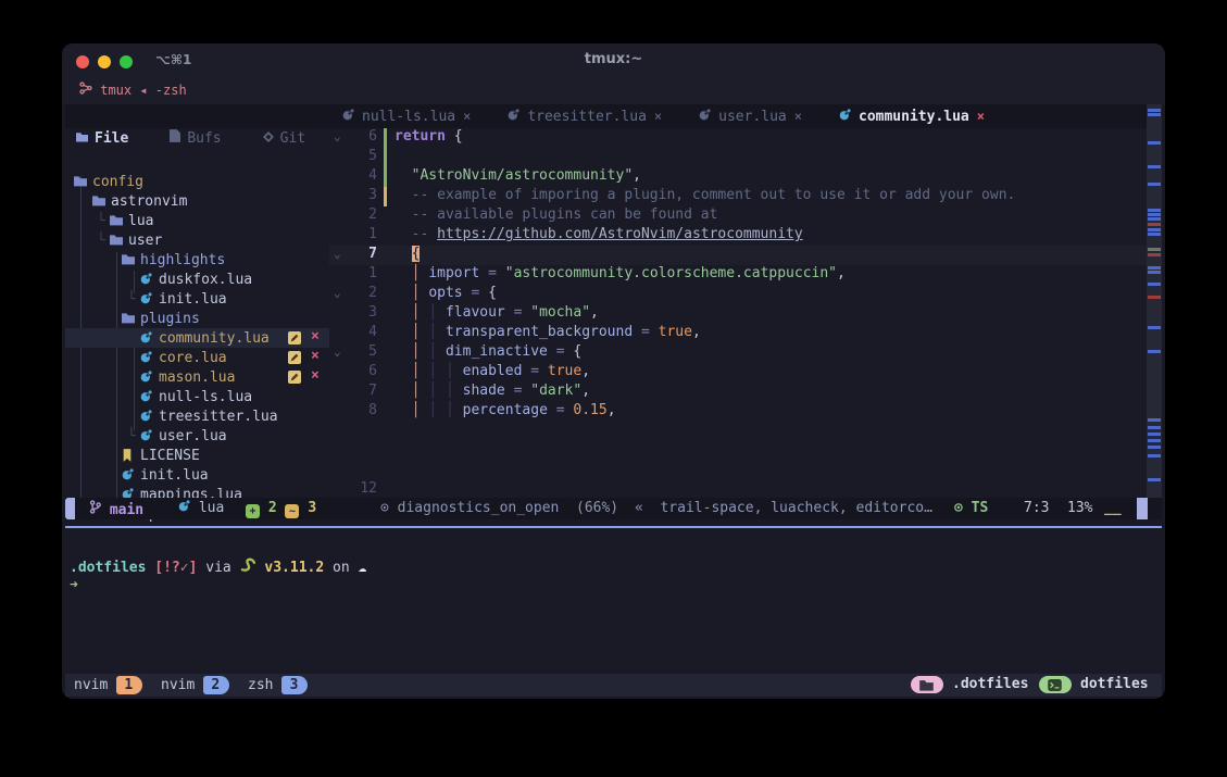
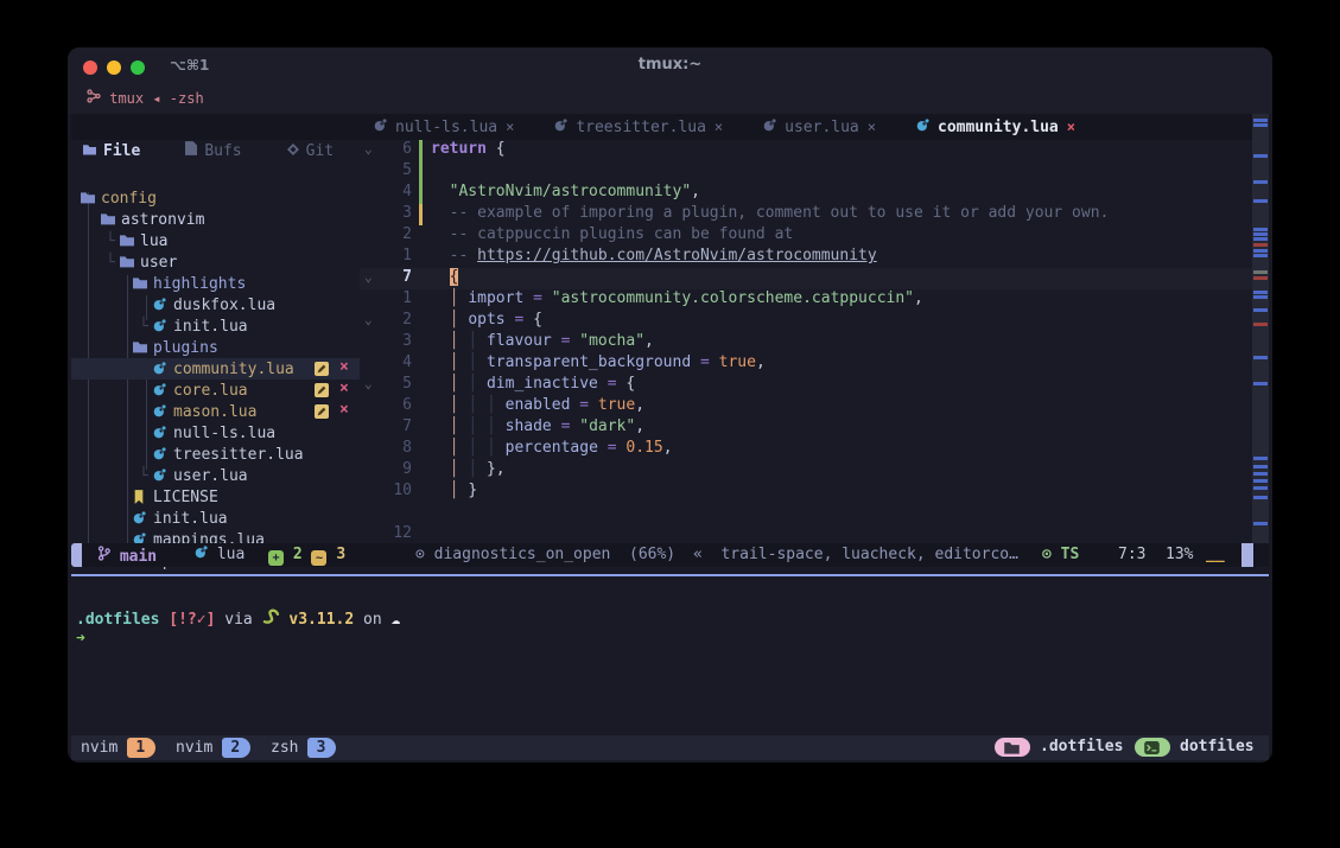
  ⌥⌘1
  tmux:~
  tmux ◂ -zsh
  null-ls.lua
  ×
  treesitter.lua
  ×
  user.lua
  ×
  community.lua
  ×
  File
  Bufs
  Git
  config
  astronvim
  └
  lua
  └
  user
  highlights
  duskfox.lua
  └
  init.lua
  plugins
  community.lua
  ×
  core.lua
  ×
  mason.lua
  ×
  null-ls.lua
  treesitter.lua
  └
  user.lua
  LICENSE
  init.lua
  mappings.lua
  ⌄
  6
  return {
  5
  4
  "AstroNvim/astrocommunity",
  3
  -- example of imporing a plugin, comment out to use it or add your own.
  2
- -- available plugins can be found at
+ -- catppuccin plugins can be found at
  1
  -- https://github.com/AstroNvim/astrocommunity
  ⌄
  7
  {
  1
  │ import = "astrocommunity.colorscheme.catppuccin",
  ⌄
  2
  │ opts = {
  3
  │ │ flavour = "mocha",
  4
  │ │ transparent_background = true,
  ⌄
  5
  │ │ dim_inactive = {
  6
  │ │ │ enabled = true,
  7
  │ │ │ shade = "dark",
  8
  │ │ │ percentage = 0.15,
+ 9
+ │ │ },
+ 10
+ │ }
  12
  main
  lua
  + 2 ~ 3
  ⊙ diagnostics_on_open
  (66%)
  « trail-space, luacheck, editorco…
  ⊙ TS
  7:3
  13%
  __
  .dotfiles [!?✓] via v3.11.2 on ☁
  ➜
  .dotfiles
  dotfiles
  nvim
  1
  nvim
  2
  zsh
  3
